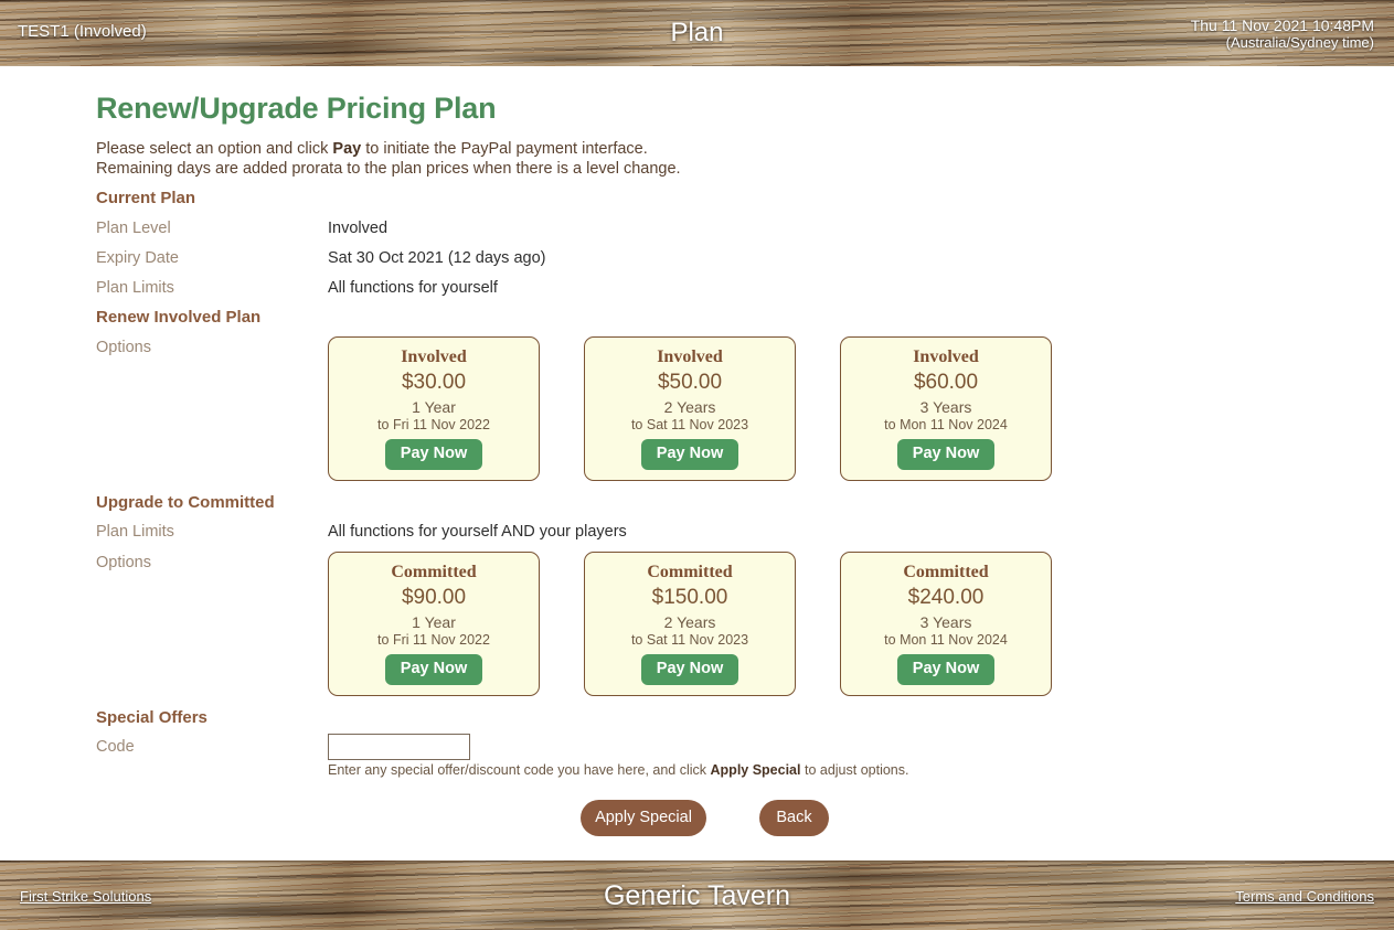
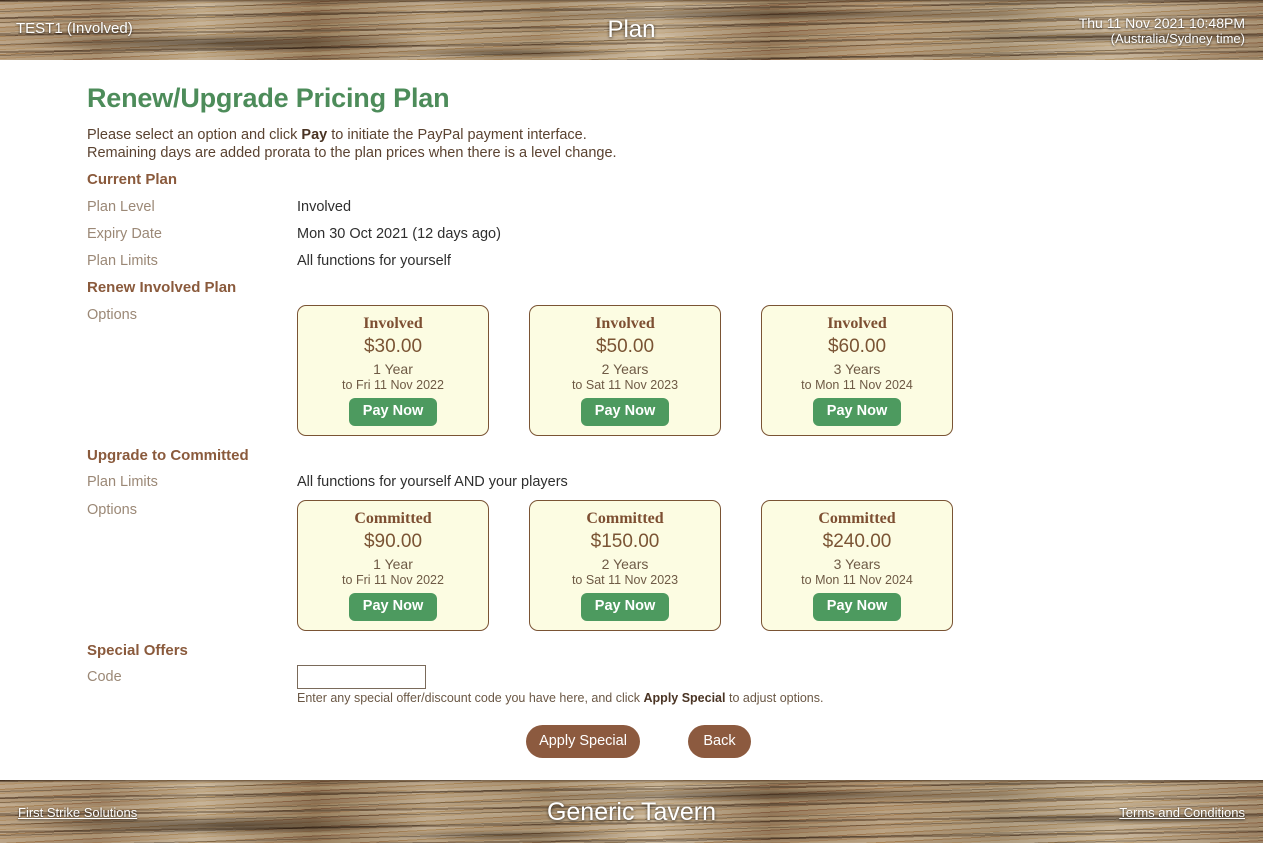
  TEST1 (Involved)
  Plan
  Thu 11 Nov 2021 10:48PM
  (Australia/Sydney time)
  Renew/Upgrade Pricing Plan
  Please select an option and click Pay to initiate the PayPal payment interface.
  Remaining days are added prorata to the plan prices when there is a level change.
  Current Plan
  Plan Level
  Involved
  Expiry Date
- Sat 30 Oct 2021 (12 days ago)
+ Mon 30 Oct 2021 (12 days ago)
  Plan Limits
  All functions for yourself
  Renew Involved Plan
  Options
  Involved
  $30.00
  1 Year
  to Fri 11 Nov 2022
  Pay Now
  Involved
  $50.00
  2 Years
  to Sat 11 Nov 2023
  Pay Now
  Involved
  $60.00
  3 Years
  to Mon 11 Nov 2024
  Pay Now
  Upgrade to Committed
  Plan Limits
  All functions for yourself AND your players
  Options
  Committed
  $90.00
  1 Year
  to Fri 11 Nov 2022
  Pay Now
  Committed
  $150.00
  2 Years
  to Sat 11 Nov 2023
  Pay Now
  Committed
  $240.00
  3 Years
  to Mon 11 Nov 2024
  Pay Now
  Special Offers
  Code
  Enter any special offer/discount code you have here, and click Apply Special to adjust options.
  Apply Special
  Back
  First Strike Solutions
  Generic Tavern
  Terms and Conditions
